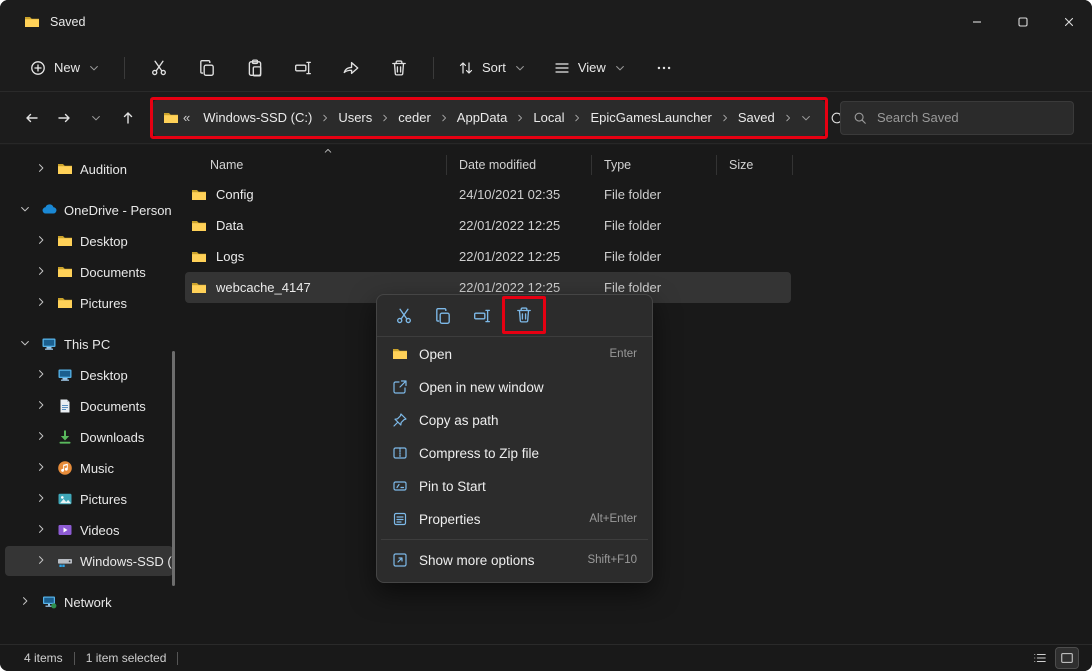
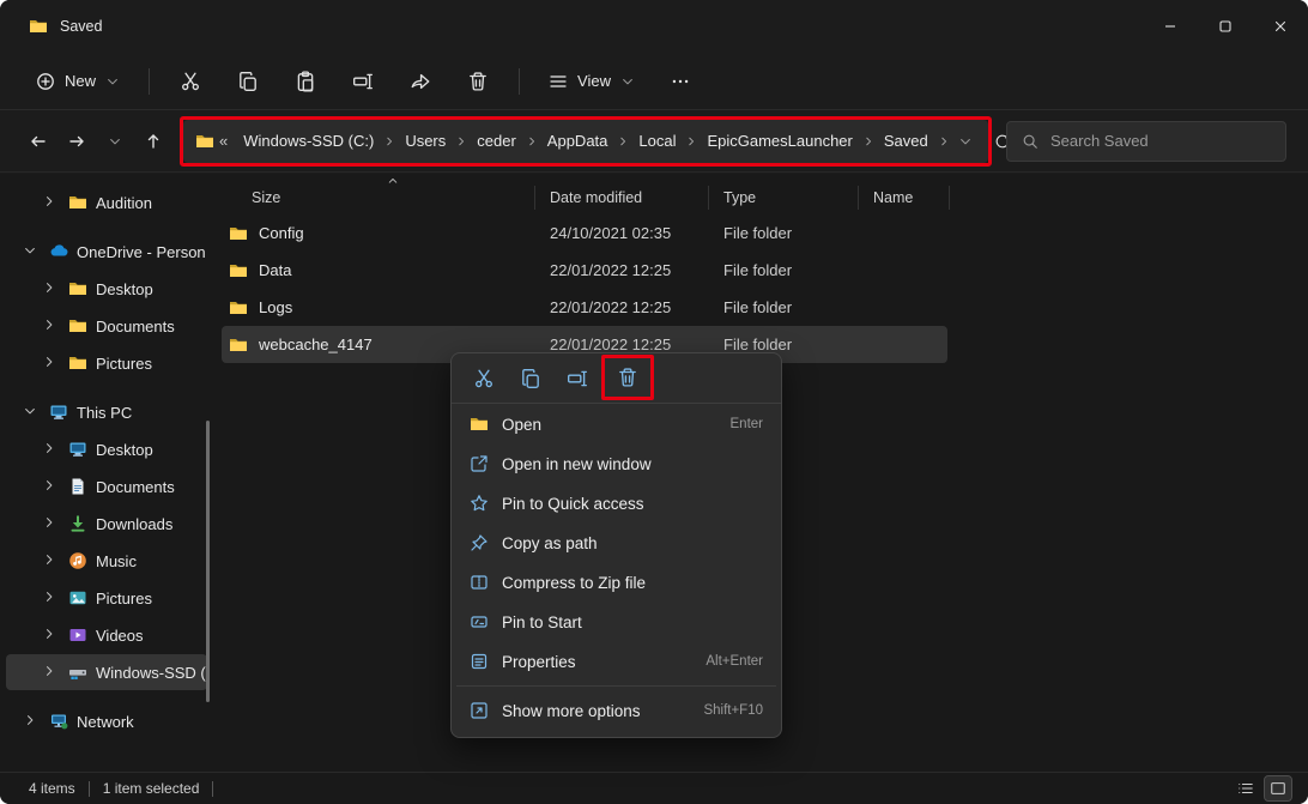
  Saved
  New
- Sort
  View
  «
  Windows-SSD (C:)
  Users
  ceder
  AppData
  Local
  EpicGamesLauncher
  Saved
  Search Saved
  Audition
  OneDrive - Person
  Desktop
  Documents
  Pictures
  This PC
  Desktop
  Documents
  Downloads
  Music
  Pictures
  Videos
  Windows-SSD (
  Network
- Name
+ Size
  Date modified
  Type
- Size
+ Name
  Config
  24/10/2021 02:35
  File folder
  Data
  22/01/2022 12:25
  File folder
  Logs
  22/01/2022 12:25
  File folder
  webcache_4147
  22/01/2022 12:25
  File folder
  Open
  Enter
  Open in new window
+ Pin to Quick access
  Copy as path
  Compress to Zip file
  Pin to Start
  Properties
  Alt+Enter
  Show more options
  Shift+F10
  4 items
  1 item selected
